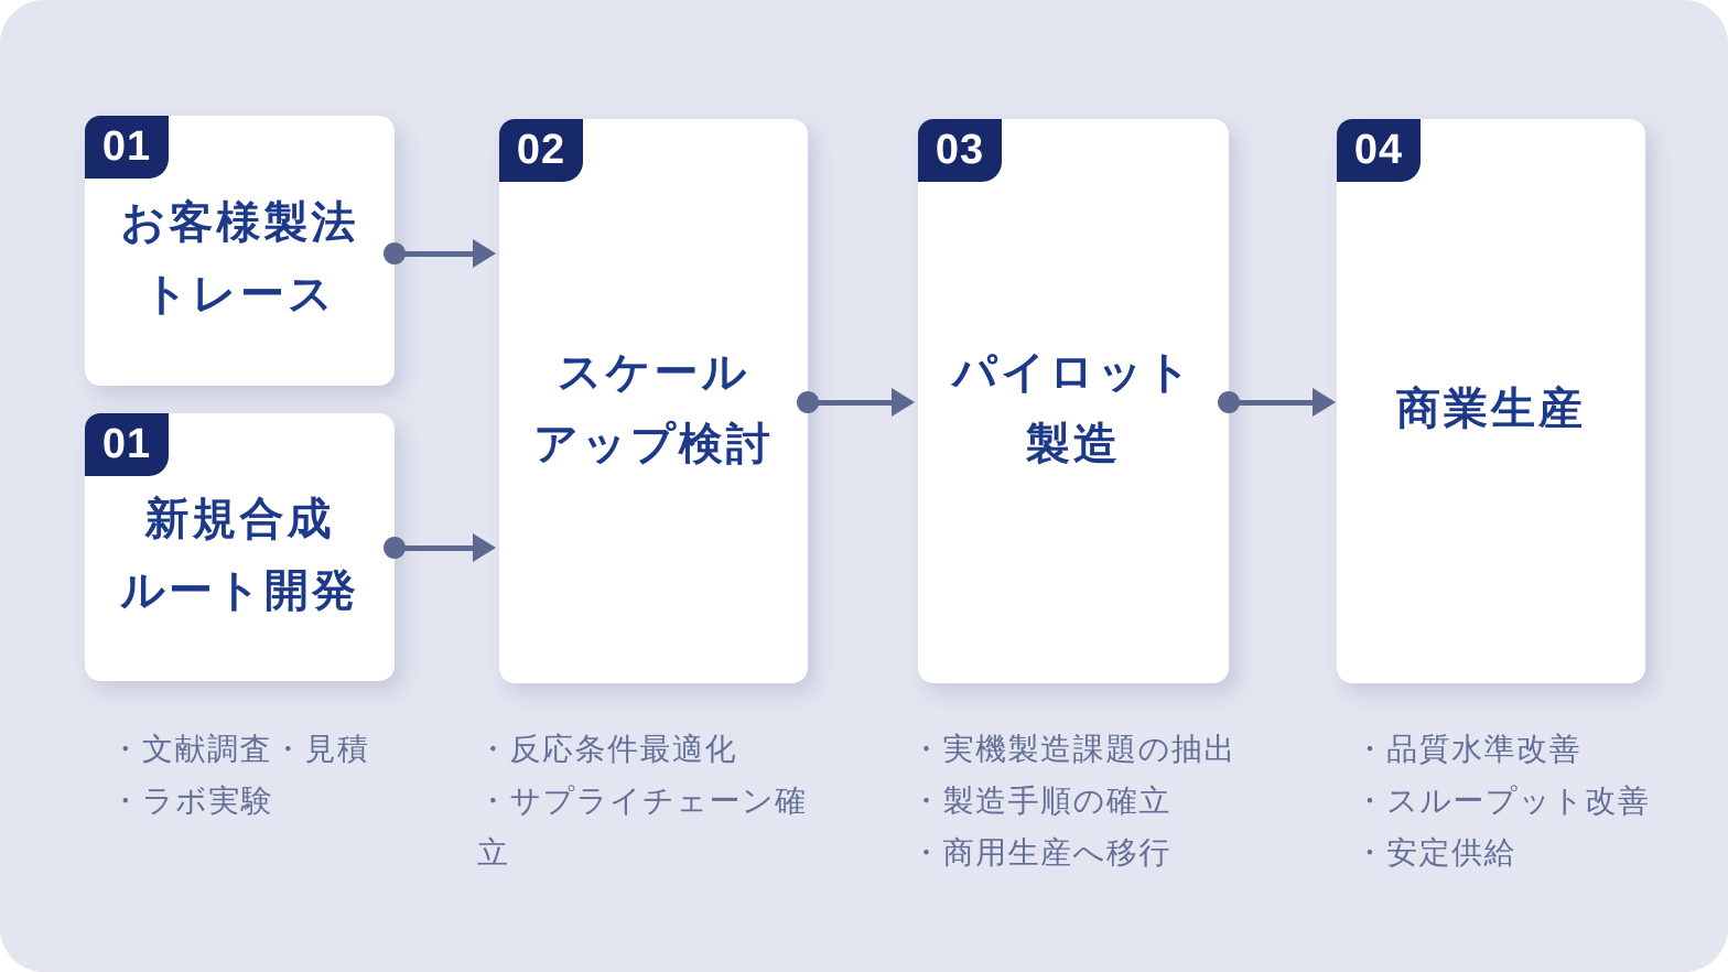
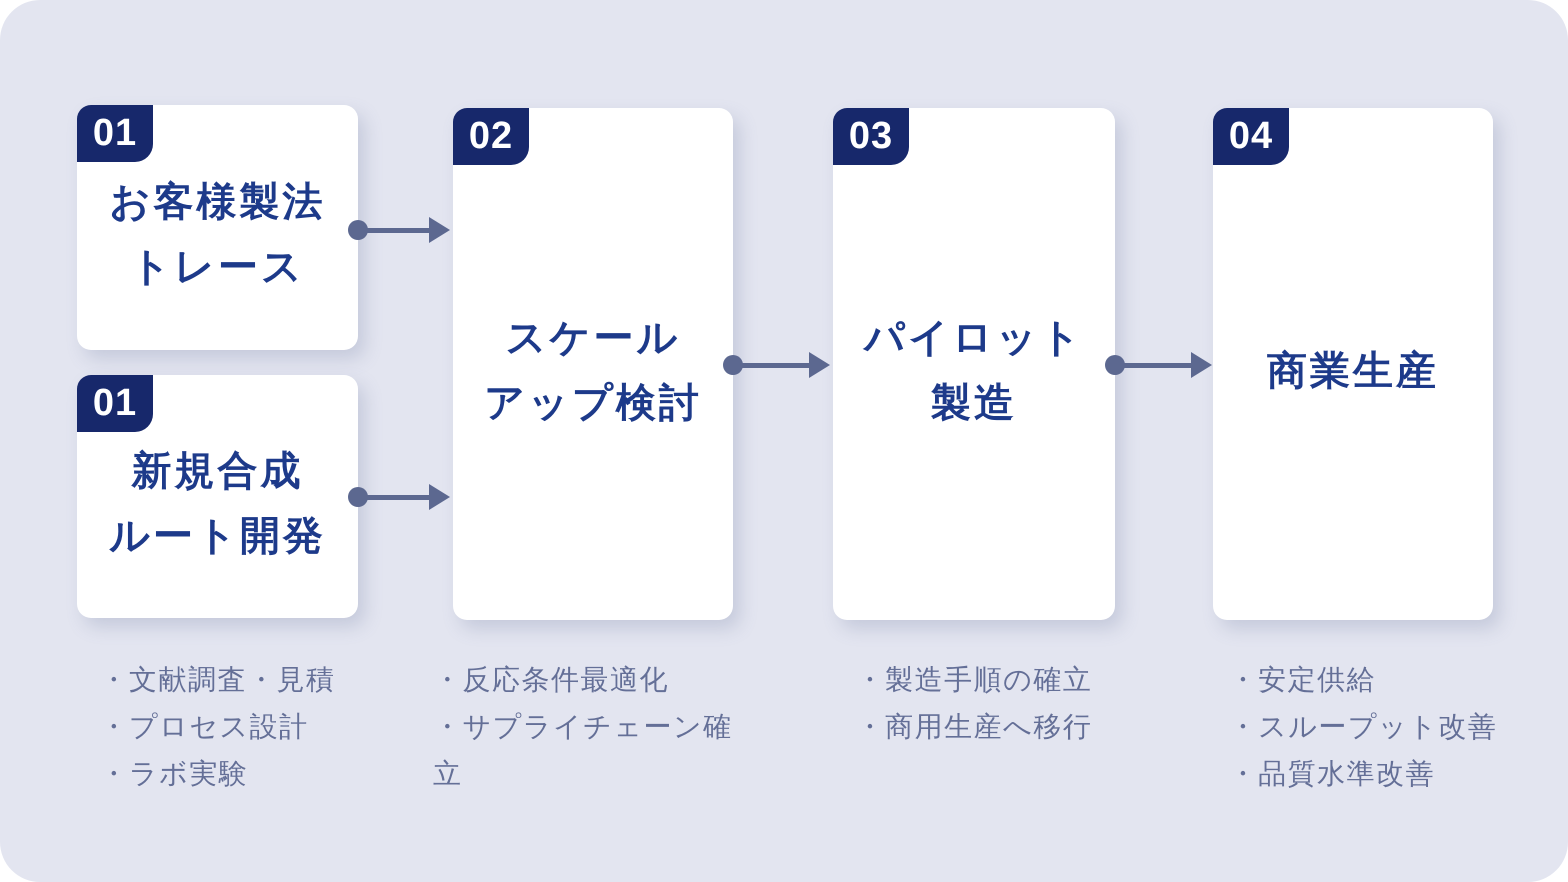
  01
  お客様製法
  トレース
  01
  新規合成
  ルート開発
  02
  スケール
  アップ検討
  03
  パイロット
  製造
  04
  商業生産
  ・文献調査・見積
+ ・プロセス設計
  ・ラボ実験
  ・反応条件最適化
  ・サプライチェーン確立
- ・実機製造課題の抽出
  ・製造手順の確立
  ・商用生産へ移行
- ・品質水準改善
+ ・安定供給
  ・スループット改善
- ・安定供給
+ ・品質水準改善
